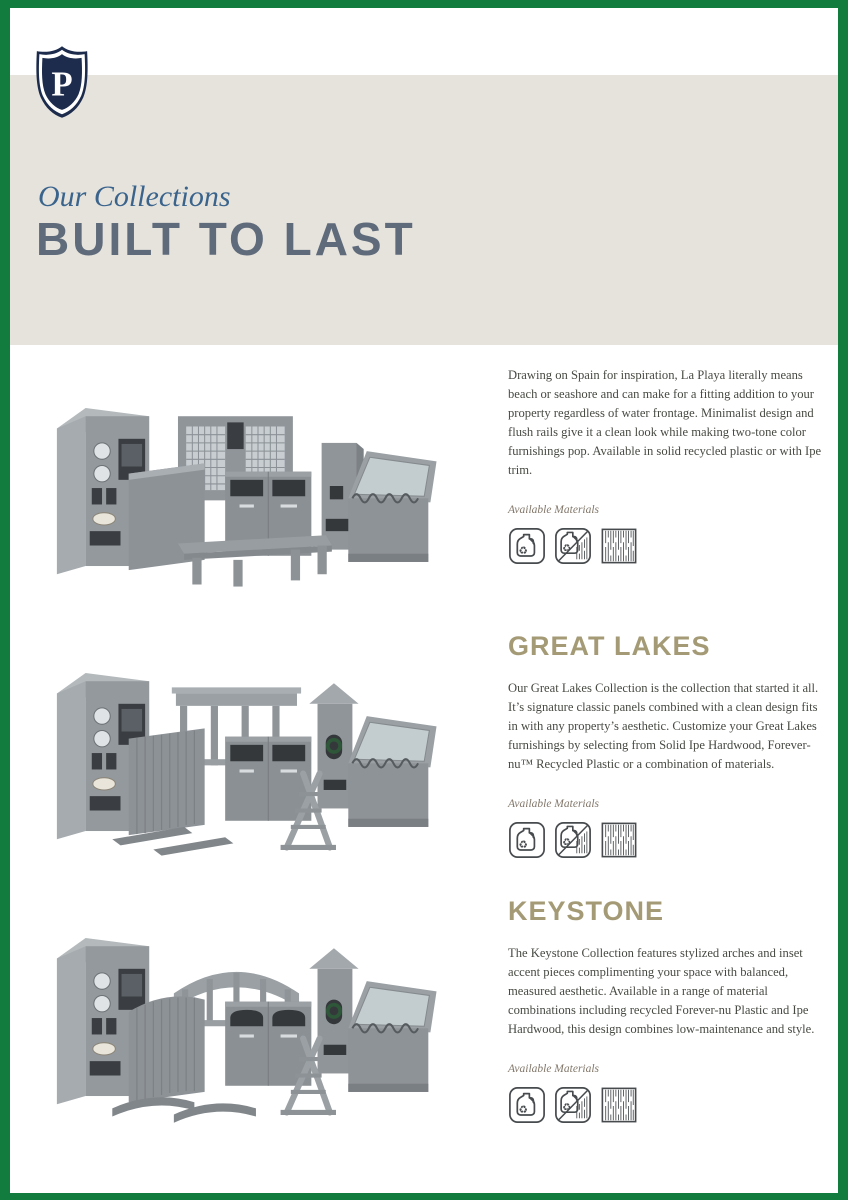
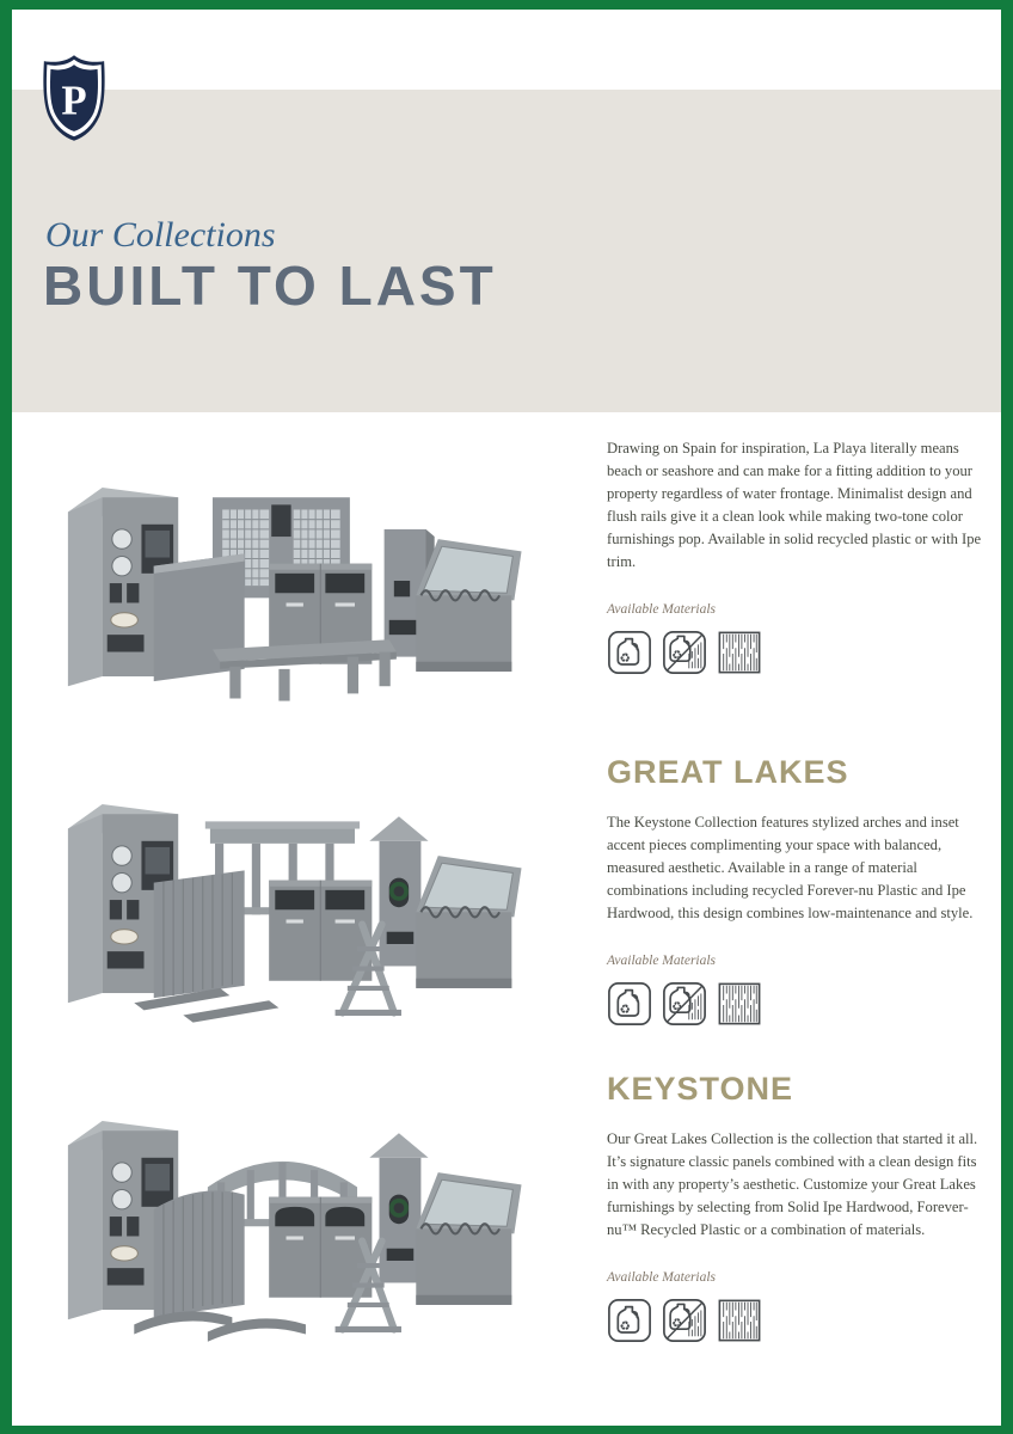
  P
  Our Collections
  BUILT TO LAST
  Drawing on Spain for inspiration, La Playa literally means beach or seashore and can make for a fitting addition to your property regardless of water frontage. Minimalist design and flush rails give it a clean look while making two-tone color furnishings pop. Available in solid recycled plastic or with Ipe trim.
  Available Materials
  GREAT LAKES
- Our Great Lakes Collection is the collection that started it all. It’s signature classic panels combined with a clean design fits in with any property’s aesthetic. Customize your Great Lakes furnishings by selecting from Solid Ipe Hardwood, Forever-nu™ Recycled Plastic or a combination of materials.
+ The Keystone Collection features stylized arches and inset accent pieces complimenting your space with balanced, measured aesthetic. Available in a range of material combinations including recycled Forever-nu Plastic and Ipe Hardwood, this design combines low-maintenance and style.
  Available Materials
  KEYSTONE
- The Keystone Collection features stylized arches and inset accent pieces complimenting your space with balanced, measured aesthetic. Available in a range of material combinations including recycled Forever-nu Plastic and Ipe Hardwood, this design combines low-maintenance and style.
+ Our Great Lakes Collection is the collection that started it all. It’s signature classic panels combined with a clean design fits in with any property’s aesthetic. Customize your Great Lakes furnishings by selecting from Solid Ipe Hardwood, Forever-nu™ Recycled Plastic or a combination of materials.
  Available Materials
